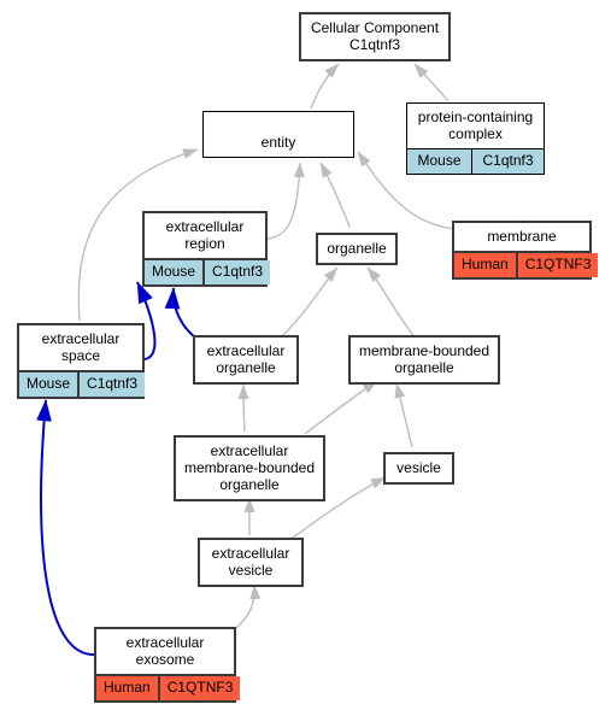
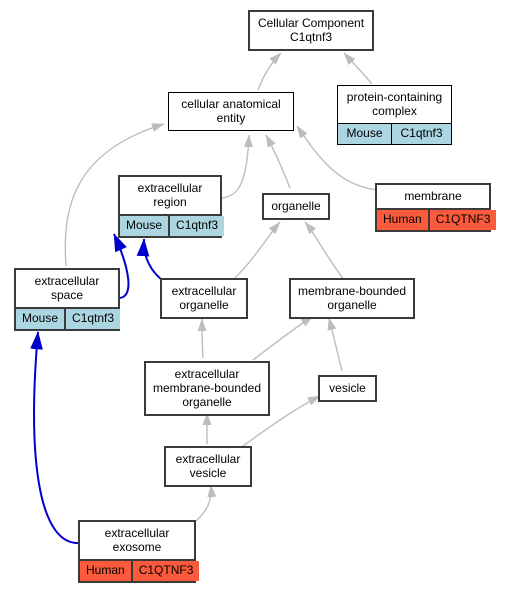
  Cellular Component
  C1qtnf3
+ cellular anatomical
  entity
  protein-containing
  complex
  Mouse
  C1qtnf3
  extracellular
  region
  Mouse
  C1qtnf3
  membrane
  Human
  C1QTNF3
  organelle
  extracellular
  space
  Mouse
  C1qtnf3
  extracellular
  organelle
  membrane-bounded
  organelle
  extracellular
  membrane-bounded
  organelle
  vesicle
  extracellular
  vesicle
  extracellular
  exosome
  Human
  C1QTNF3
